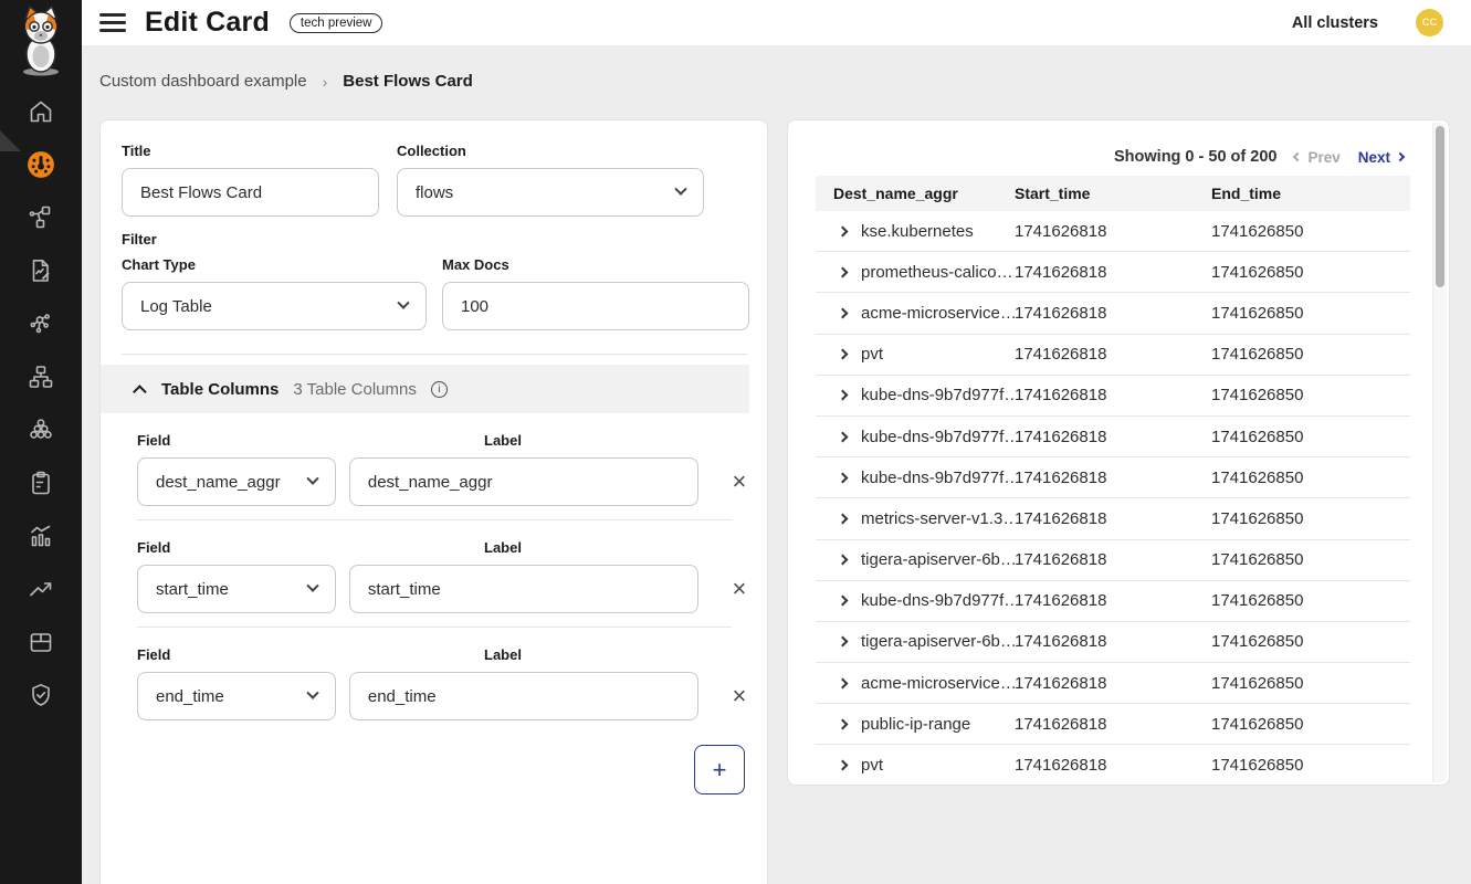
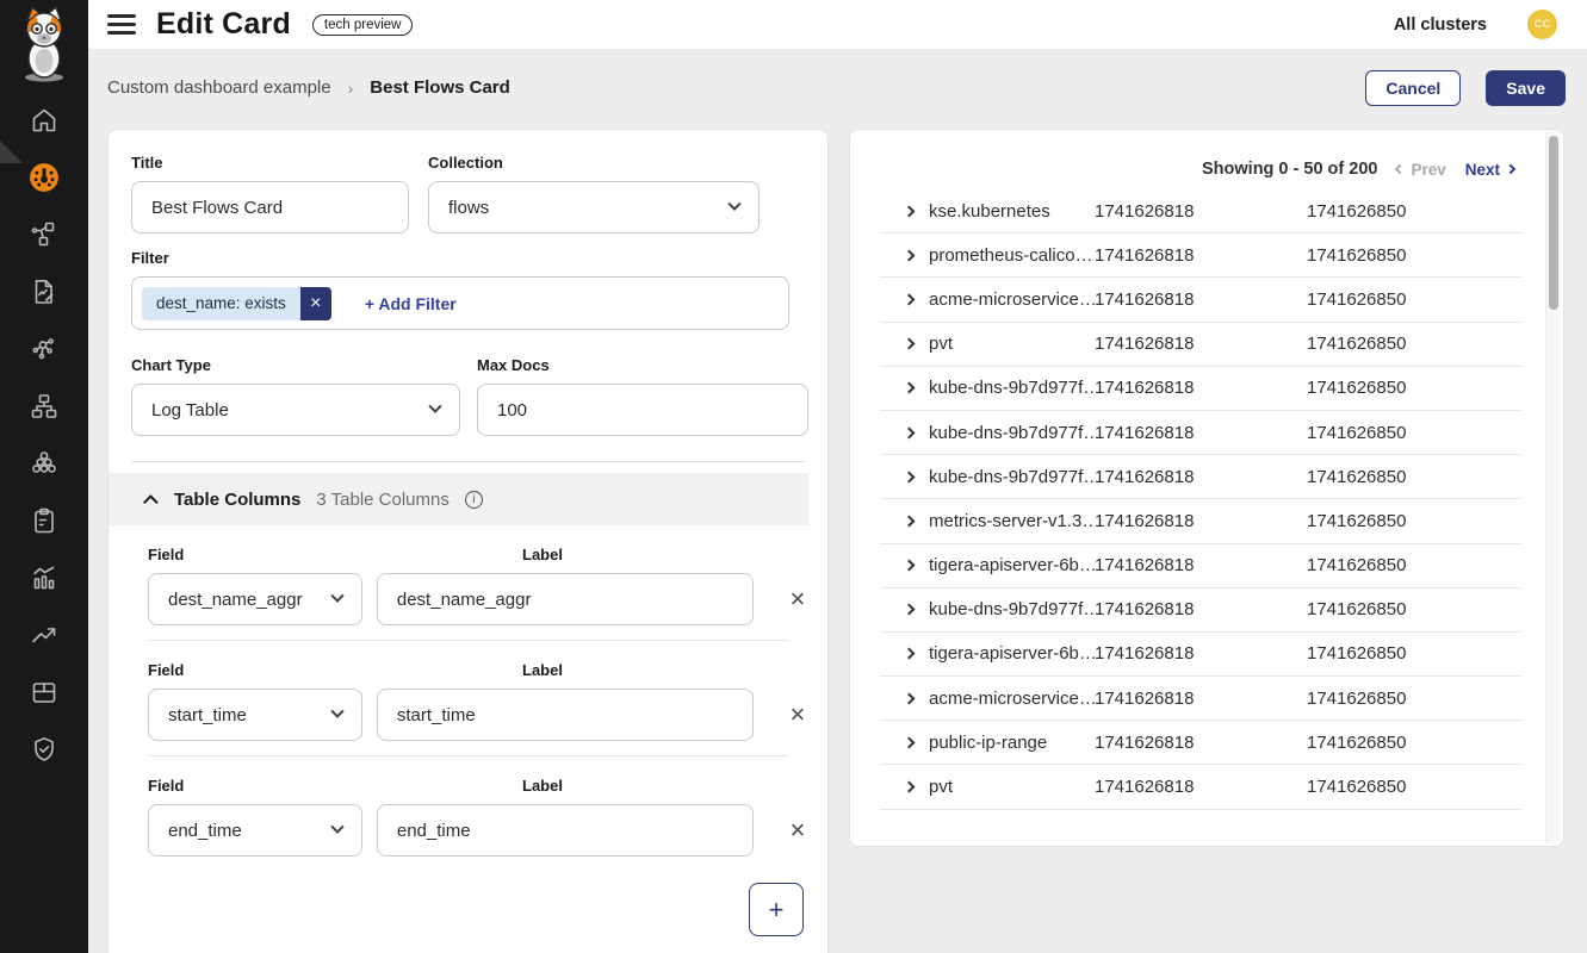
  Edit Card
  tech preview
  All clusters
  CC
  Custom dashboard example
  ›
  Best Flows Card
+ Cancel
+ Save
  Title
  Best Flows Card
  Collection
  flows
  Filter
+ dest_name: exists
+ + Add Filter
  Chart Type
  Log Table
  Max Docs
  100
  Table Columns
  3 Table Columns
  Field
  Label
  dest_name_aggr
  dest_name_aggr
  Field
  Label
  start_time
  start_time
  Field
  Label
  end_time
  end_time
  +
  Showing 0 - 50 of 200
  Prev
  Next
- Dest_name_aggr
- Start_time
- End_time
  kse.kubernetes
  1741626818
  1741626850
  prometheus-calico…
  1741626818
  1741626850
  acme-microservice…
  1741626818
  1741626850
  pvt
  1741626818
  1741626850
  kube-dns-9b7d977f…
  1741626818
  1741626850
  kube-dns-9b7d977f…
  1741626818
  1741626850
  kube-dns-9b7d977f…
  1741626818
  1741626850
  metrics-server-v1.3…
  1741626818
  1741626850
  tigera-apiserver-6b…
  1741626818
  1741626850
  kube-dns-9b7d977f…
  1741626818
  1741626850
  tigera-apiserver-6b…
  1741626818
  1741626850
  acme-microservice…
  1741626818
  1741626850
  public-ip-range
  1741626818
  1741626850
  pvt
  1741626818
  1741626850
